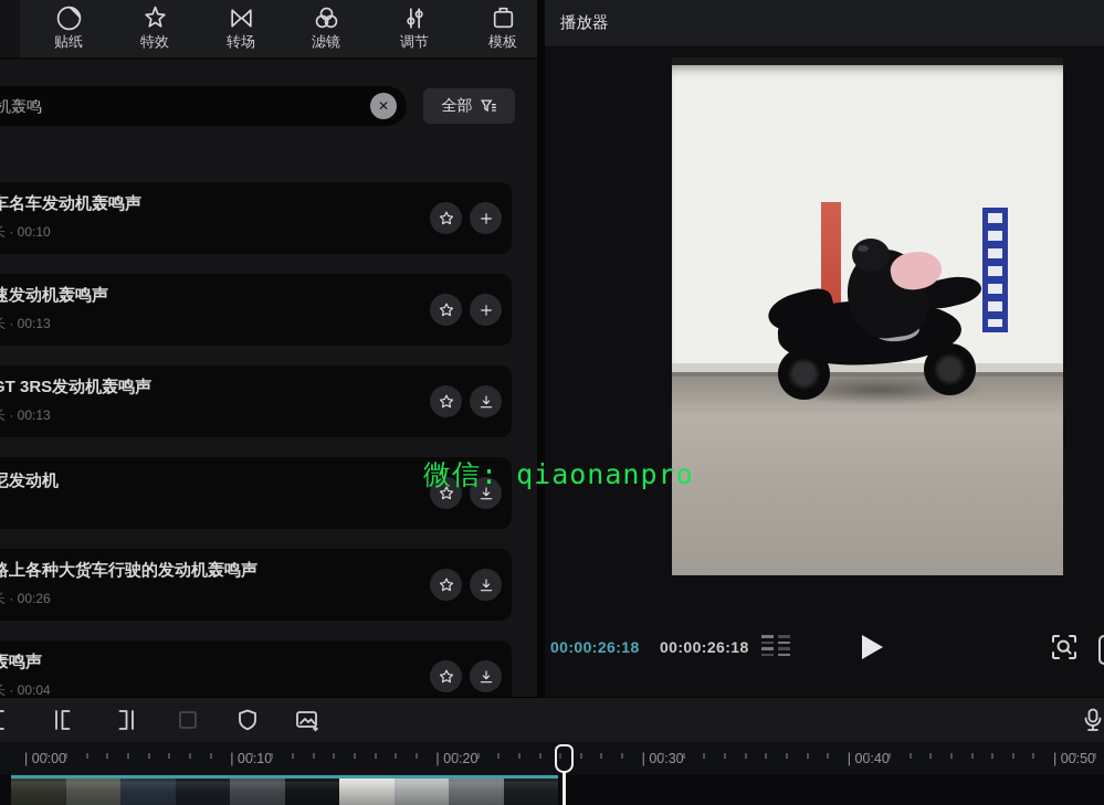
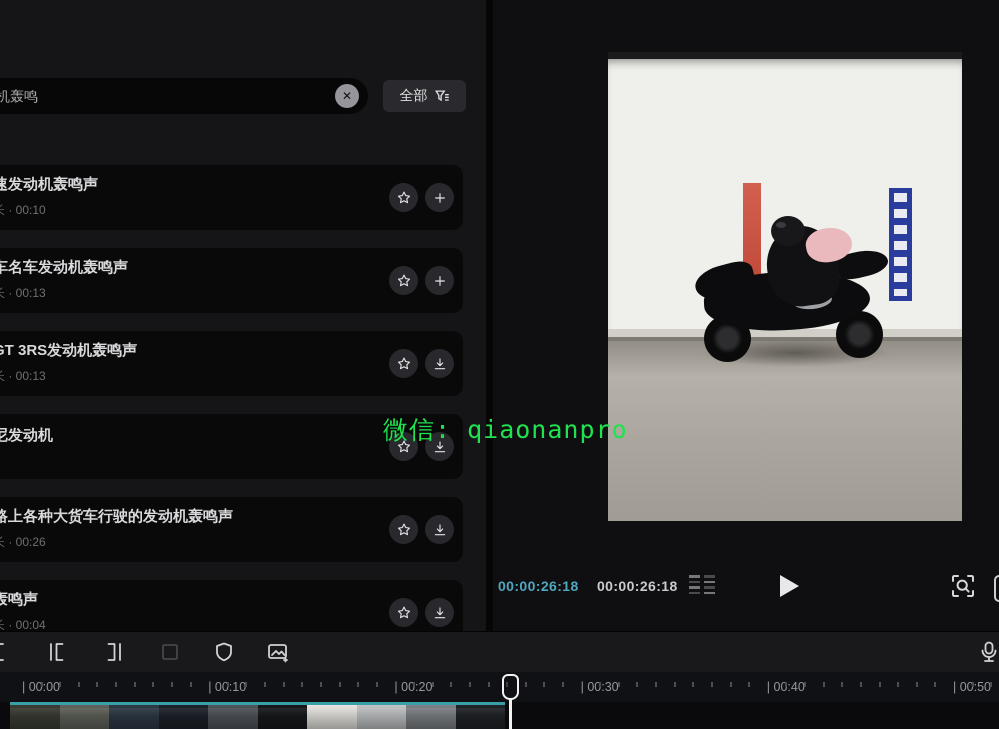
- 贴纸
- 特效
- 转场
- 滤镜
- 调节
- 模板
  机轰鸣
  ✕
  全部
- 车名车发动机轰鸣声
+ 速发动机轰鸣声
  · 00:10
- 速发动机轰鸣声
+ 车名车发动机轰鸣声
  · 00:13
  T 3RS发动机轰鸣声
  · 00:13
  尼发动机
  路上各种大货车行驶的发动机轰鸣声
  · 00:26
  轰鸣声
  · 00:04
- 播放器
  00:00:26:18
  00:00:26:18
  微信: qiaonanpro
  | 00:00
  | 00:10
  | 00:20
  | 00:30
  | 00:40
  | 00:50
